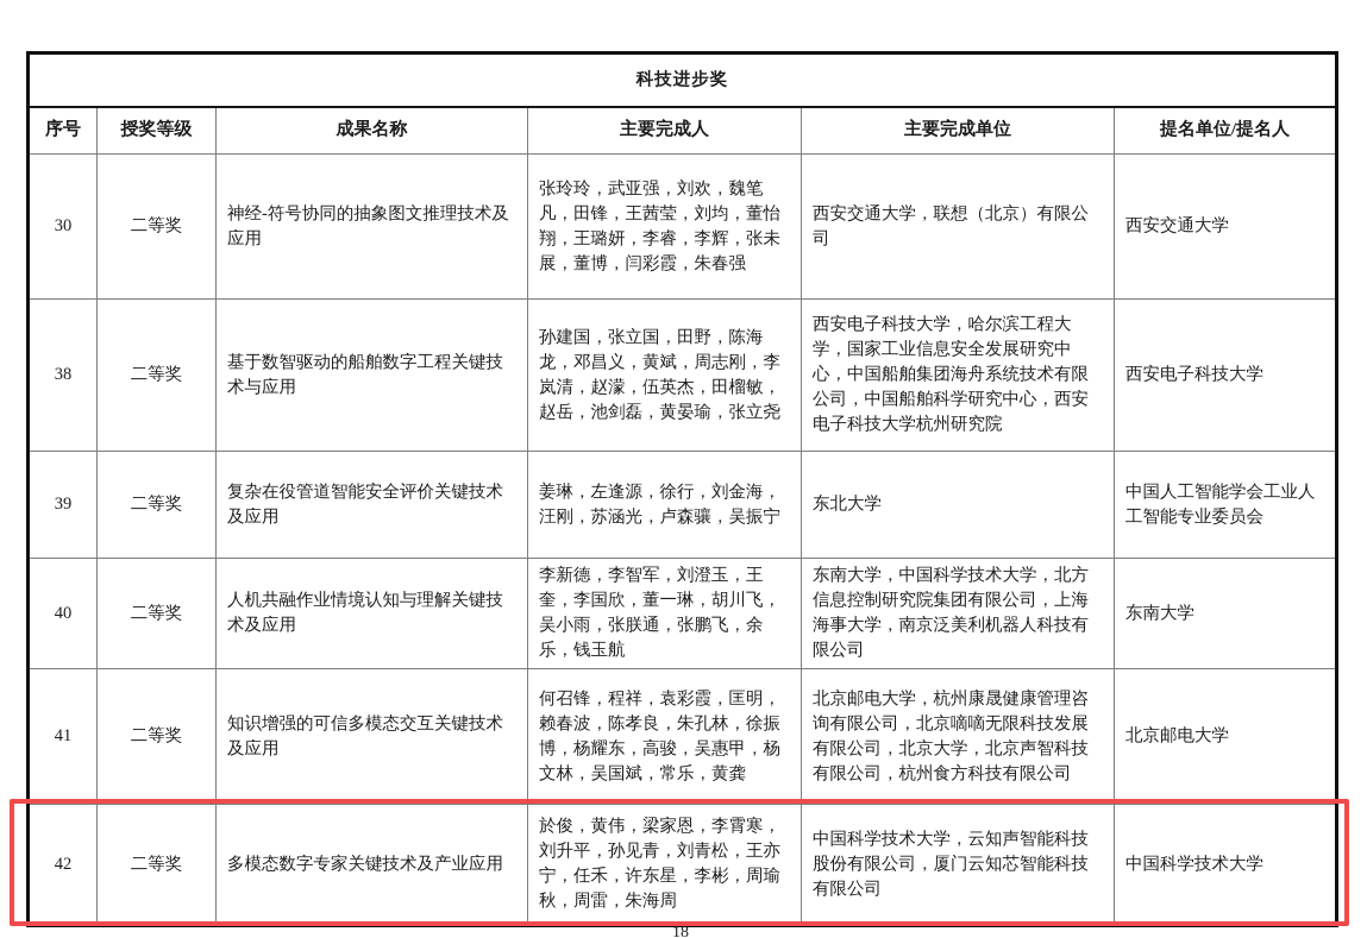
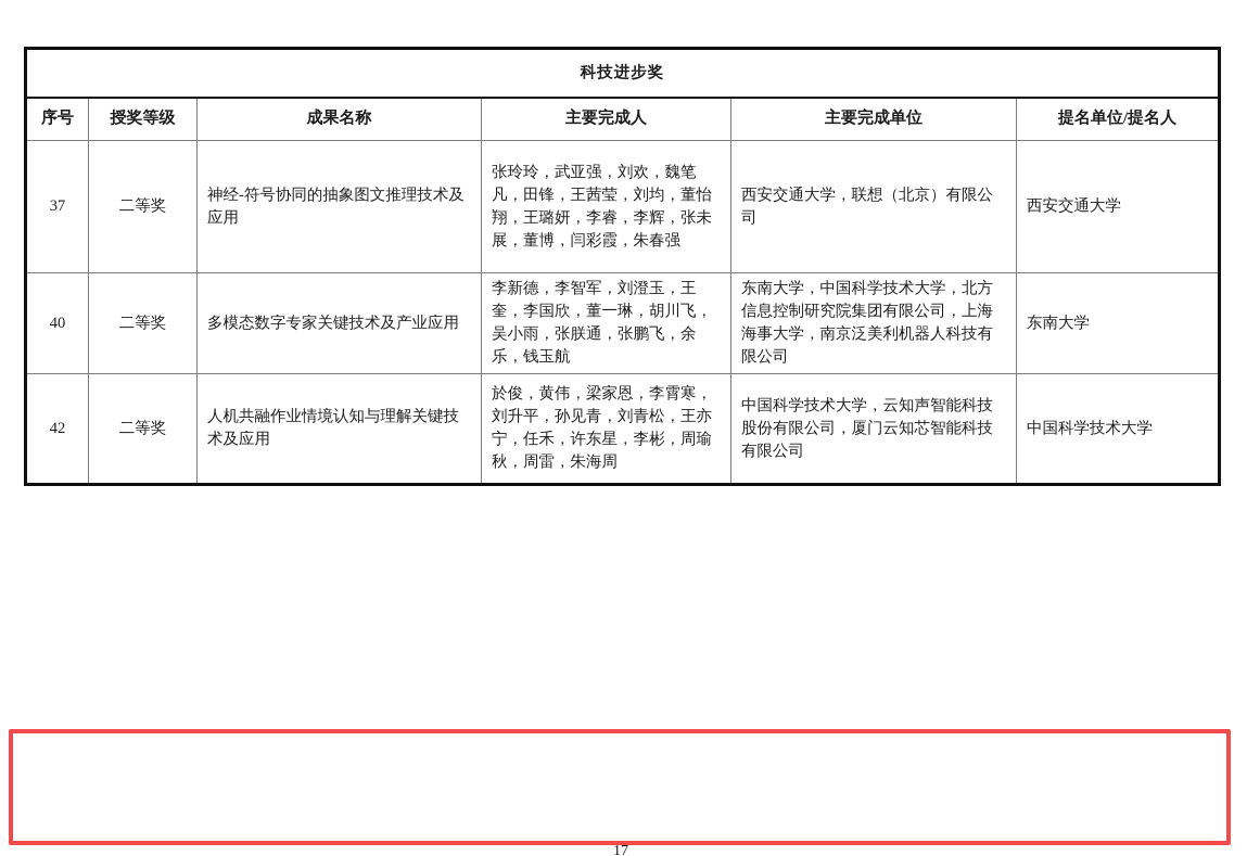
  科技进步奖
  序号	授奖等级	成果名称	主要完成人	主要完成单位	提名单位/提名人
- 30	二等奖	神经-符号协同的抽象图文推理技术及应用	张玲玲，武亚强，刘欢，魏笔凡，田锋，王茜莹，刘均，董怡翔，王璐妍，李睿，李辉，张未展，董博，闫彩霞，朱春强	西安交通大学，联想（北京）有限公司	西安交通大学
+ 37	二等奖	神经-符号协同的抽象图文推理技术及应用	张玲玲，武亚强，刘欢，魏笔凡，田锋，王茜莹，刘均，董怡翔，王璐妍，李睿，李辉，张未展，董博，闫彩霞，朱春强	西安交通大学，联想（北京）有限公司	西安交通大学
- 38	二等奖	基于数智驱动的船舶数字工程关键技术与应用	孙建国，张立国，田野，陈海龙，邓昌义，黄斌，周志刚，李岚清，赵濛，伍英杰，田榴敏，赵岳，池剑磊，黄晏瑜，张立尧	西安电子科技大学，哈尔滨工程大学，国家工业信息安全发展研究中心，中国船舶集团海舟系统技术有限公司，中国船舶科学研究中心，西安电子科技大学杭州研究院	西安电子科技大学
- 39	二等奖	复杂在役管道智能安全评价关键技术及应用	姜琳，左逢源，徐行，刘金海，汪刚，苏涵光，卢森骧，吴振宁	东北大学	中国人工智能学会工业人工智能专业委员会
- 40	二等奖	人机共融作业情境认知与理解关键技术及应用	李新德，李智军，刘澄玉，王奎，李国欣，董一琳，胡川飞，吴小雨，张朕通，张鹏飞，余乐，钱玉航	东南大学，中国科学技术大学，北方信息控制研究院集团有限公司，上海海事大学，南京泛美利机器人科技有限公司	东南大学
+ 40	二等奖	多模态数字专家关键技术及产业应用	李新德，李智军，刘澄玉，王奎，李国欣，董一琳，胡川飞，吴小雨，张朕通，张鹏飞，余乐，钱玉航	东南大学，中国科学技术大学，北方信息控制研究院集团有限公司，上海海事大学，南京泛美利机器人科技有限公司	东南大学
- 41	二等奖	知识增强的可信多模态交互关键技术及应用	何召锋，程祥，袁彩霞，匡明，赖春波，陈孝良，朱孔林，徐振博，杨耀东，高骏，吴惠甲，杨文林，吴国斌，常乐，黄龚	北京邮电大学，杭州康晟健康管理咨询有限公司，北京嘀嘀无限科技发展有限公司，北京大学，北京声智科技有限公司，杭州食方科技有限公司	北京邮电大学
- 42	二等奖	多模态数字专家关键技术及产业应用	於俊，黄伟，梁家恩，李霄寒，刘升平，孙见青，刘青松，王亦宁，任禾，许东星，李彬，周瑜秋，周雷，朱海周	中国科学技术大学，云知声智能科技股份有限公司，厦门云知芯智能科技有限公司	中国科学技术大学
+ 42	二等奖	人机共融作业情境认知与理解关键技术及应用	於俊，黄伟，梁家恩，李霄寒，刘升平，孙见青，刘青松，王亦宁，任禾，许东星，李彬，周瑜秋，周雷，朱海周	中国科学技术大学，云知声智能科技股份有限公司，厦门云知芯智能科技有限公司	中国科学技术大学
- 18
+ 17
